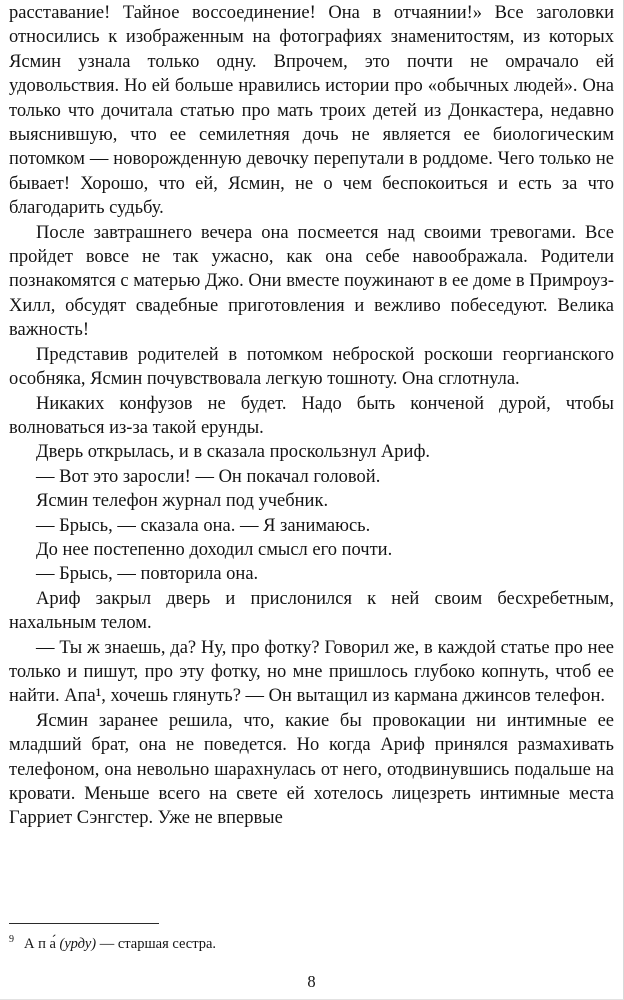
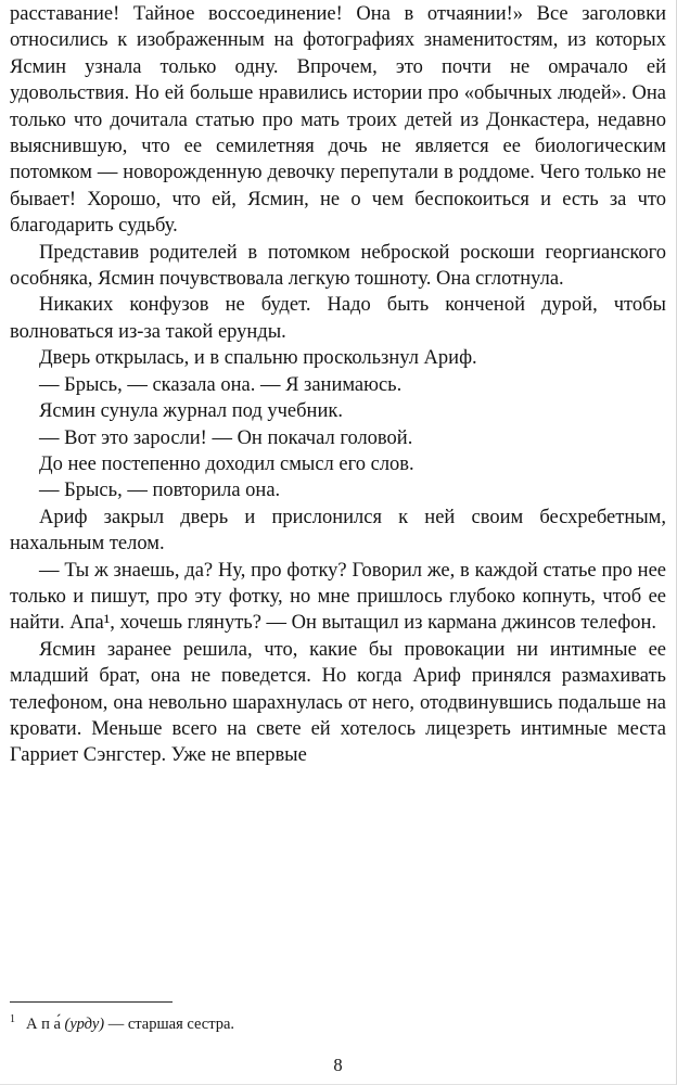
  расставание! Тайное воссоединение! Она в отчаянии!» Все заголовки относились к изображенным на фотографиях знаменитостям, из которых Ясмин узнала только одну. Впрочем, это почти не омрачало ей удовольствия. Но ей больше нравились истории про «обычных людей». Она только что дочитала статью про мать троих детей из Донкастера, недавно выяснившую, что ее семилетняя дочь не является ее биологическим потомком — новорожденную девочку перепутали в роддоме. Чего только не бывает! Хорошо, что ей, Ясмин, не о чем беспокоиться и есть за что благодарить судьбу.
- После завтрашнего вечера она посмеется над своими тревогами. Все пройдет вовсе не так ужасно, как она себе навоображала. Родители познакомятся с матерью Джо. Они вместе поужинают в ее доме в Примроуз-Хилл, обсудят свадебные приготовления и вежливо побеседуют. Велика важность!
  Представив родителей в потомком неброской роскоши георгианского особняка, Ясмин почувствовала легкую тошноту. Она сглотнула.
  Никаких конфузов не будет. Надо быть конченой дурой, чтобы волноваться из-за такой ерунды.
- Дверь открылась, и в сказала проскользнул Ариф.
+ Дверь открылась, и в спальню проскользнул Ариф.
- — Вот это заросли! — Он покачал головой.
+ — Брысь, — сказала она. — Я занимаюсь.
- Ясмин телефон журнал под учебник.
+ Ясмин сунула журнал под учебник.
- — Брысь, — сказала она. — Я занимаюсь.
+ — Вот это заросли! — Он покачал головой.
- До нее постепенно доходил смысл его почти.
+ До нее постепенно доходил смысл его слов.
  — Брысь, — повторила она.
  Ариф закрыл дверь и прислонился к ней своим бесхребетным, нахальным телом.
  — Ты ж знаешь, да? Ну, про фотку? Говорил же, в каждой статье про нее только и пишут, про эту фотку, но мне пришлось глубоко копнуть, чтоб ее найти. Апа¹, хочешь глянуть? — Он вытащил из кармана джинсов телефон.
  Ясмин заранее решила, что, какие бы провокации ни интимные ее младший брат, она не поведется. Но когда Ариф принялся размахивать телефоном, она невольно шарахнулась от него, отодвинувшись подальше на кровати. Меньше всего на свете ей хотелось лицезреть интимные места Гарриет Сэнгстер. Уже не впервые
- 9 А п а́ (урду) — старшая сестра.
+ 1 А п а́ (урду) — старшая сестра.
  8
